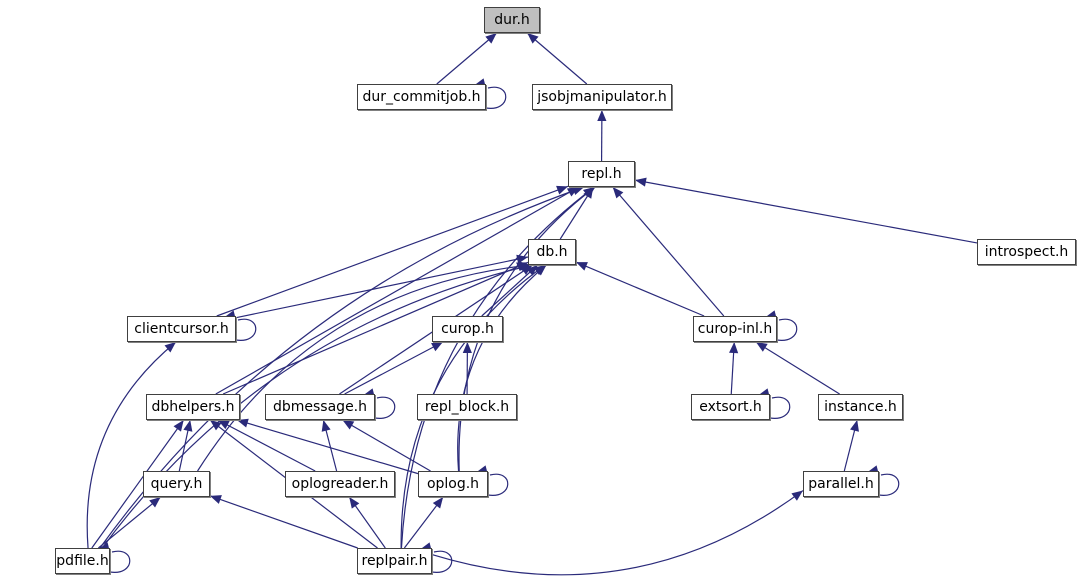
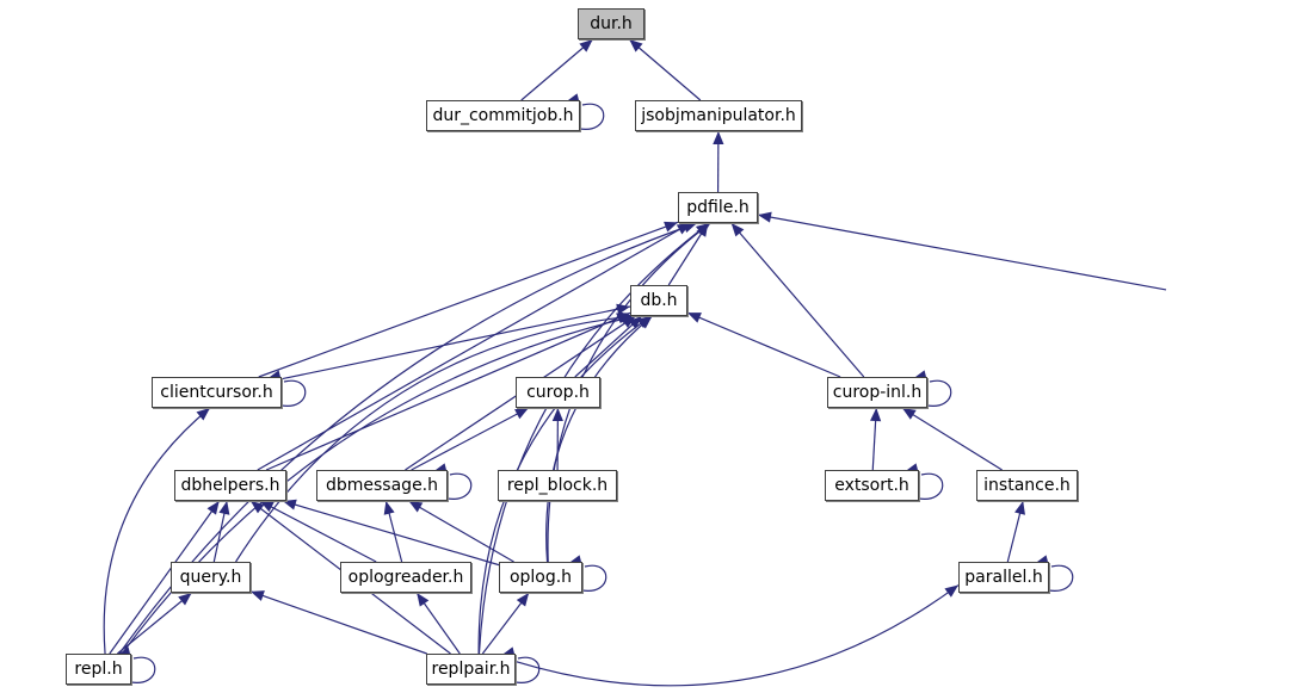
  dur.h
  dur_commitjob.h
  jsobjmanipulator.h
- repl.h
+ pdfile.h
  db.h
- introspect.h
  clientcursor.h
  curop.h
  curop-inl.h
  dbhelpers.h
  dbmessage.h
  repl_block.h
  extsort.h
  instance.h
  query.h
  oplogreader.h
  oplog.h
  parallel.h
- pdfile.h
+ repl.h
  replpair.h
